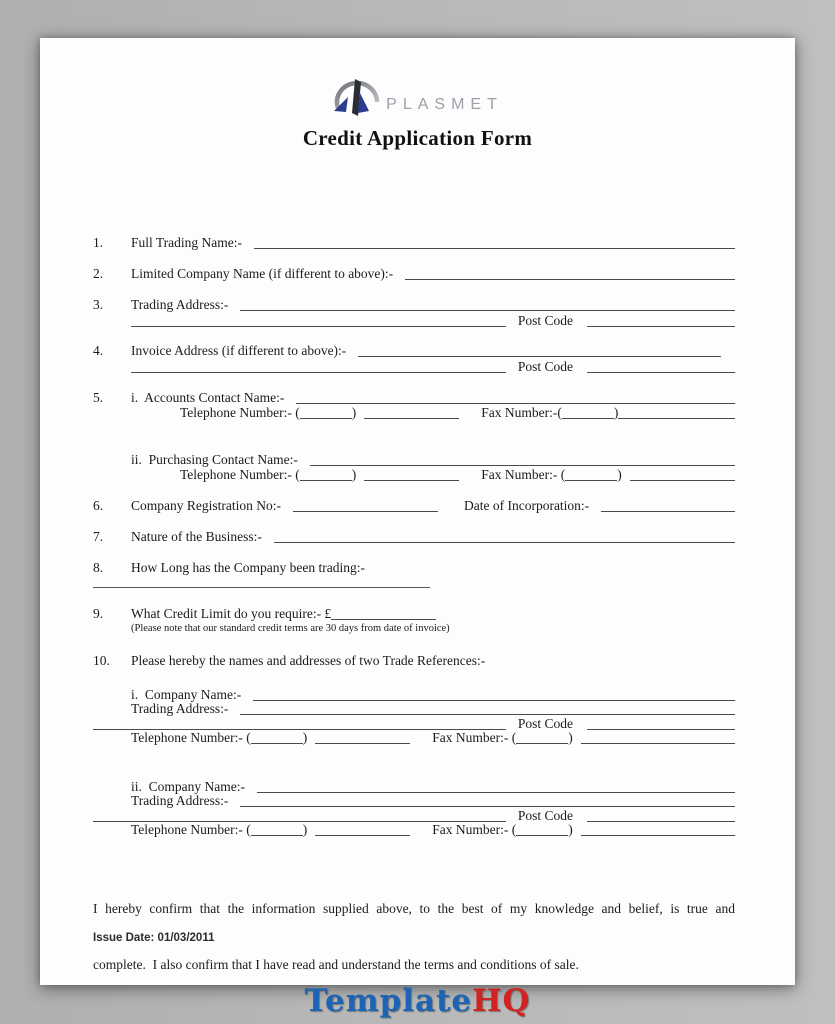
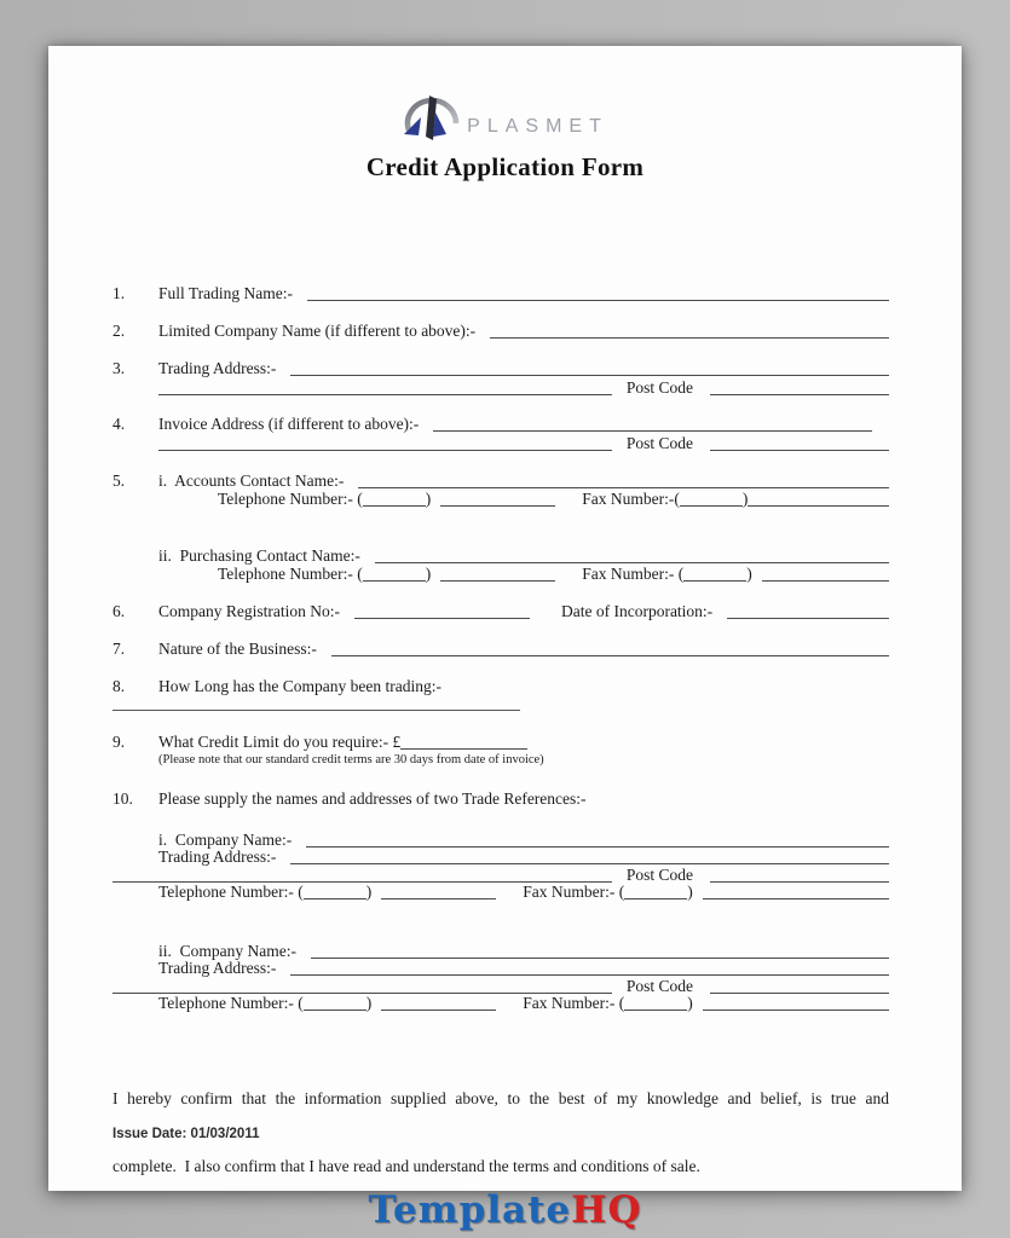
  PLASMET
  Credit Application Form
  1.
  Full Trading Name:-
  2.
  Limited Company Name (if different to above):-
  3.
  Trading Address:-
  Post Code
  4.
  Invoice Address (if different to above):-
  Post Code
  5.
  i. Accounts Contact Name:-
  Telephone Number:- (
  )
  Fax Number:-(
  )
  ii. Purchasing Contact Name:-
  Telephone Number:- (
  )
  Fax Number:- (
  )
  6.
  Company Registration No:-
  Date of Incorporation:-
  7.
  Nature of the Business:-
  8.
  How Long has the Company been trading:-
  9.
  What Credit Limit do you require:- £
  (Please note that our standard credit terms are 30 days from date of invoice)
  10.
- Please hereby the names and addresses of two Trade References:-
+ Please supply the names and addresses of two Trade References:-
  i. Company Name:-
  Trading Address:-
  Post Code
  Telephone Number:- (
  )
  Fax Number:- (
  )
  ii. Company Name:-
  Trading Address:-
  Post Code
  Telephone Number:- (
  )
  Fax Number:- (
  )
  I hereby confirm that the information supplied above, to the best of my knowledge and belief, is true and
  complete. I also confirm that I have read and understand the terms and conditions of sale.
  Issue Date: 01/03/2011
  TemplateHQ
